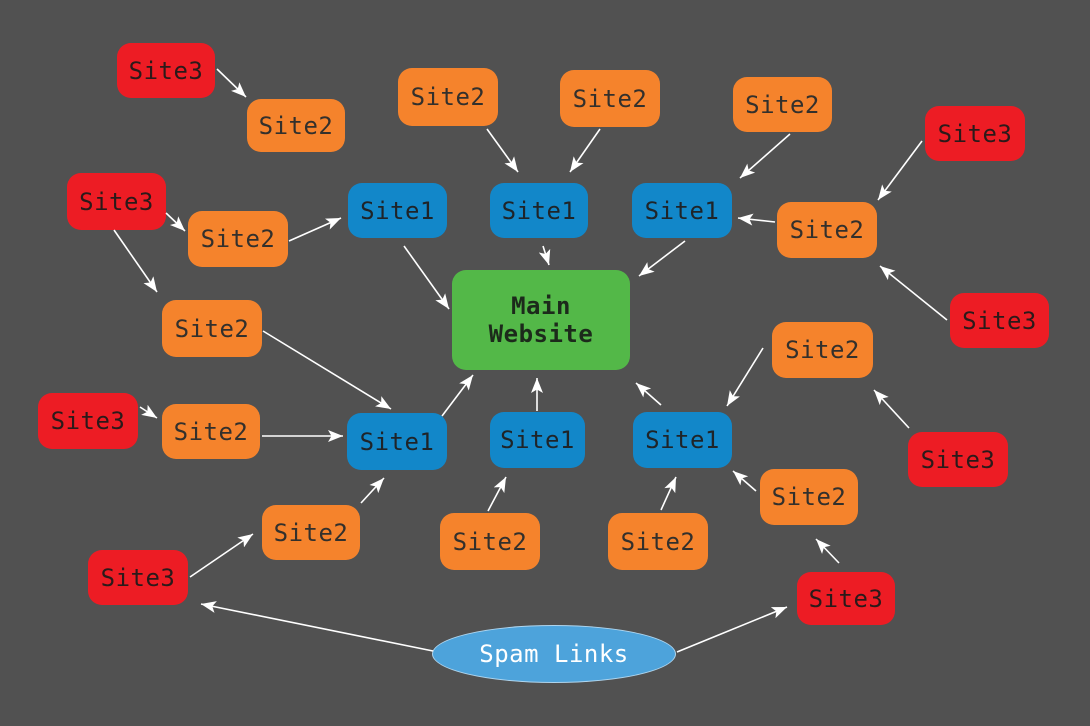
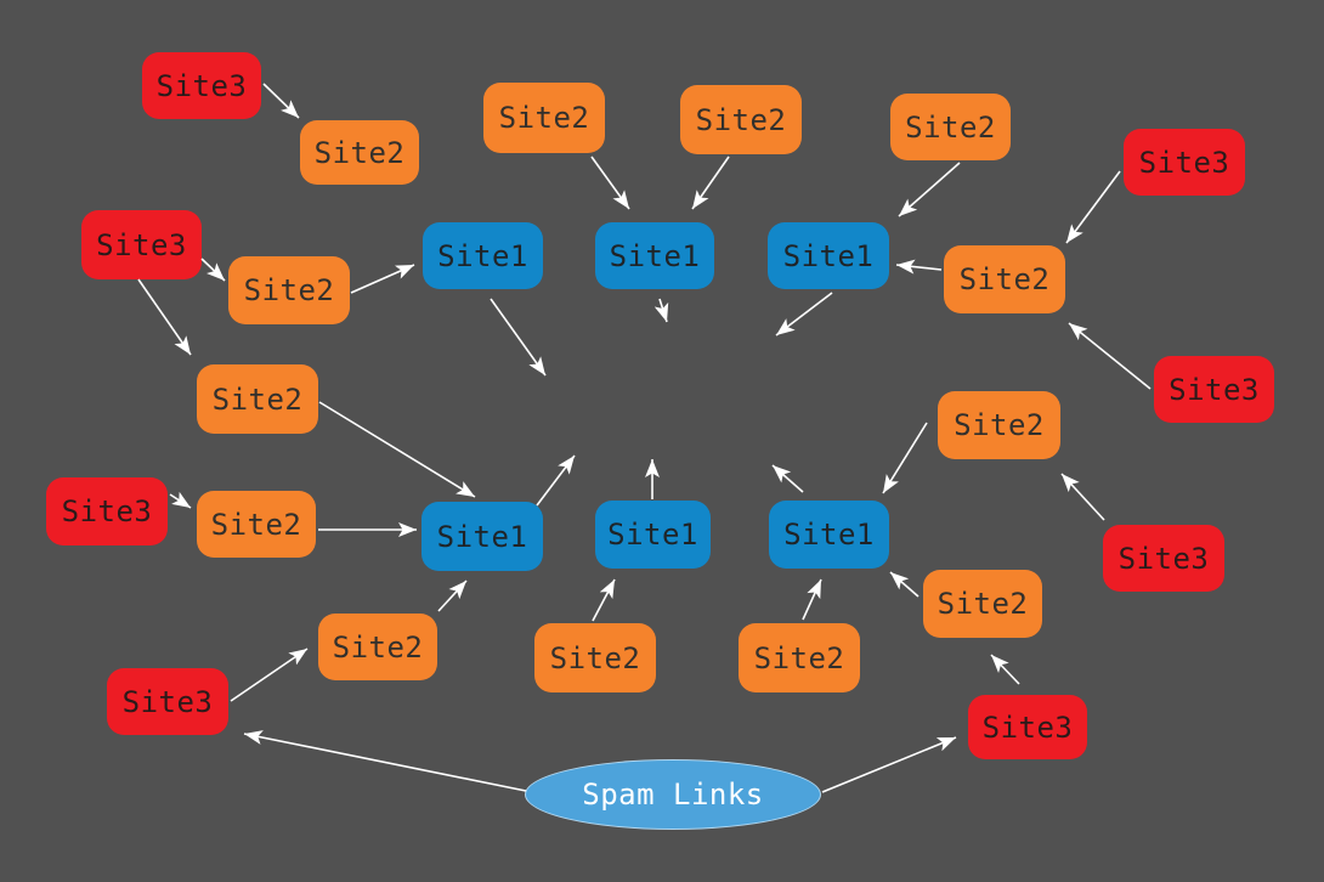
  Site3
  Site2
  Site2
  Site2
  Site2
  Site3
  Site3
  Site2
  Site1
  Site1
  Site1
  Site2
  Site2
  Site3
  Site3
  Site2
  Site1
  Site1
  Site1
  Site2
  Site3
  Site2
  Site3
  Site2
  Site2
  Site2
  Site3
- Main
- Website
  Spam Links
